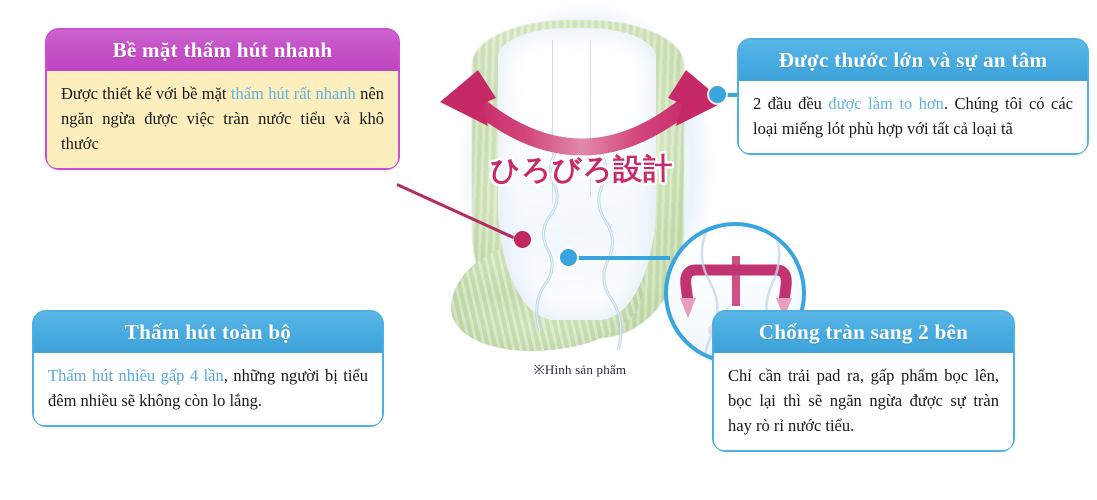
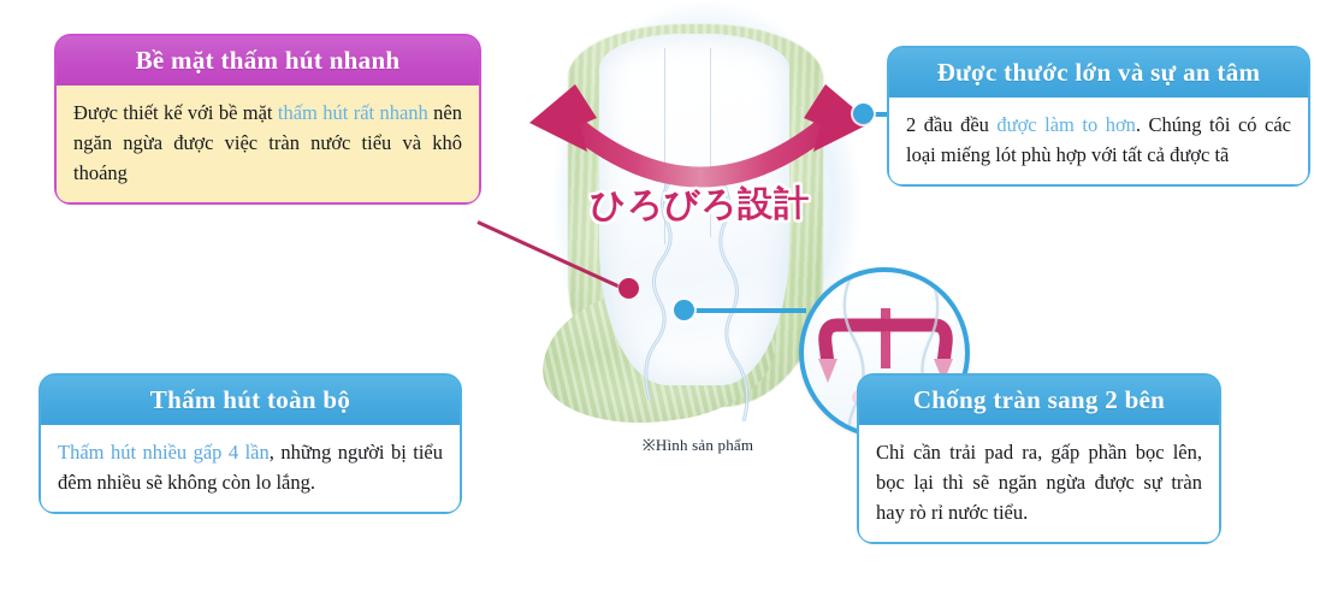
  ひろびろ設計
  ※Hình sản phẩm
  Bề mặt thấm hút nhanh
- Được thiết kế với bề mặt thấm hút rất nhanh nên ngăn ngừa được việc tràn nước tiểu và khô thước
+ Được thiết kế với bề mặt thấm hút rất nhanh nên ngăn ngừa được việc tràn nước tiểu và khô thoáng
  Được thước lớn và sự an tâm
- 2 đầu đều được làm to hơn. Chúng tôi có các loại miếng lót phù hợp với tất cả loại tã
+ 2 đầu đều được làm to hơn. Chúng tôi có các loại miếng lót phù hợp với tất cả được tã
  Thấm hút toàn bộ
  Thấm hút nhiều gấp 4 lần, những người bị tiểu đêm nhiều sẽ không còn lo lắng.
  Chống tràn sang 2 bên
- Chỉ cần trải pad ra, gấp phẩm bọc lên, bọc lại thì sẽ ngăn ngừa được sự tràn hay rò rỉ nước tiểu.
+ Chỉ cần trải pad ra, gấp phần bọc lên, bọc lại thì sẽ ngăn ngừa được sự tràn hay rò rỉ nước tiểu.
